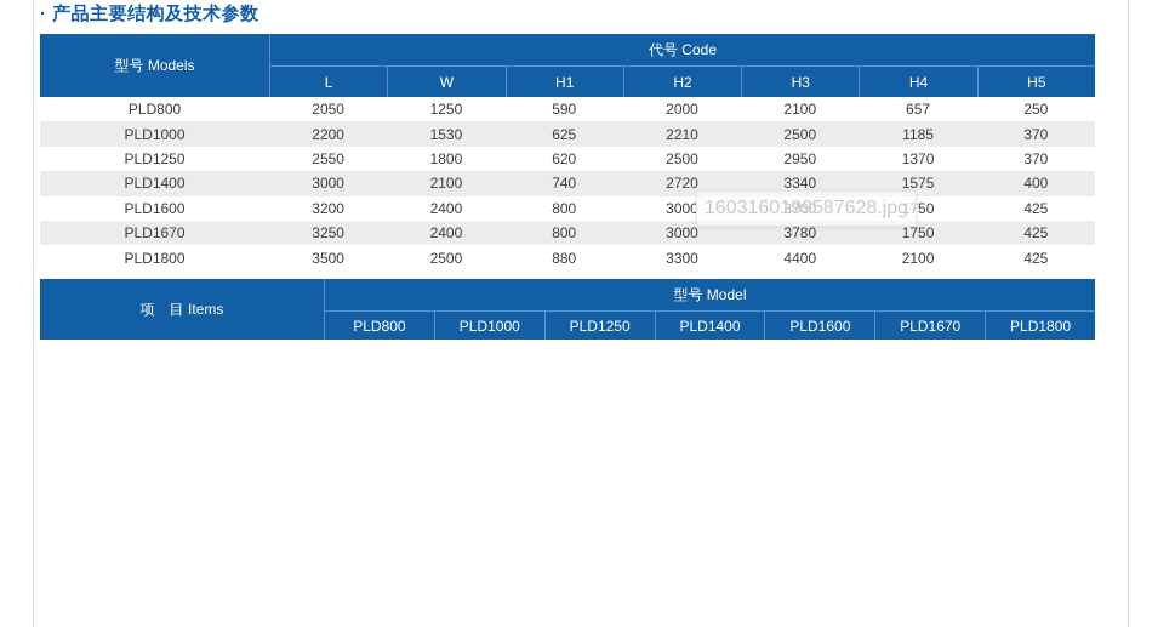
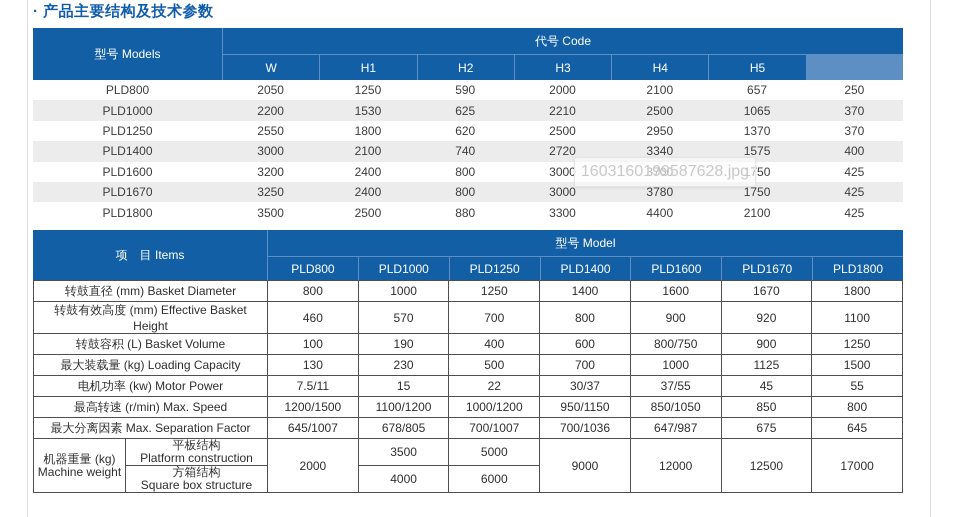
  · 产品主要结构及技术参数
  型号 Models
  代号 Code
- L
  W
  H1
  H2
  H3
  H4
  H5
  PLD800
  2050
  1250
  590
  2000
  2100
  657
  250
  PLD1000
  2200
  1530
  625
  2210
  2500
- 1185
+ 1065
  370
  PLD1250
  2550
  1800
  620
  2500
  2950
  1370
  370
  PLD1400
  3000
  2100
  740
  2720
  3340
  1575
  400
  PLD1600
  3200
  2400
  800
  3000
  3700
  1750
  425
  PLD1670
  3250
  2400
  800
  3000
  3780
  1750
  425
  PLD1800
  3500
  2500
  880
  3300
  4400
  2100
  425
  项 目 Items
  型号 Model
  PLD800
  PLD1000
  PLD1250
  PLD1400
  PLD1600
  PLD1670
  PLD1800
+ 转鼓直径 (mm) Basket Diameter	800	1000	1250	1400	1600	1670	1800
+ 转鼓有效高度 (mm) Effective Basket Height	460	570	700	800	900	920	1100
+ 转鼓容积 (L) Basket Volume	100	190	400	600	800/750	900	1250
+ 最大装载量 (kg) Loading Capacity	130	230	500	700	1000	1125	1500
+ 电机功率 (kw) Motor Power	7.5/11	15	22	30/37	37/55	45	55
+ 最高转速 (r/min) Max. Speed	1200/1500	1100/1200	1000/1200	950/1150	850/1050	850	800
+ 最大分离因素 Max. Separation Factor	645/1007	678/805	700/1007	700/1036	647/987	675	645
+ 机器重量 (kg) Machine weight	平板结构 Platform construction	2000	3500	5000	9000	12000	12500	17000
+ 方箱结构 Square box structure	4000	6000
  1603160199587628.jpg
